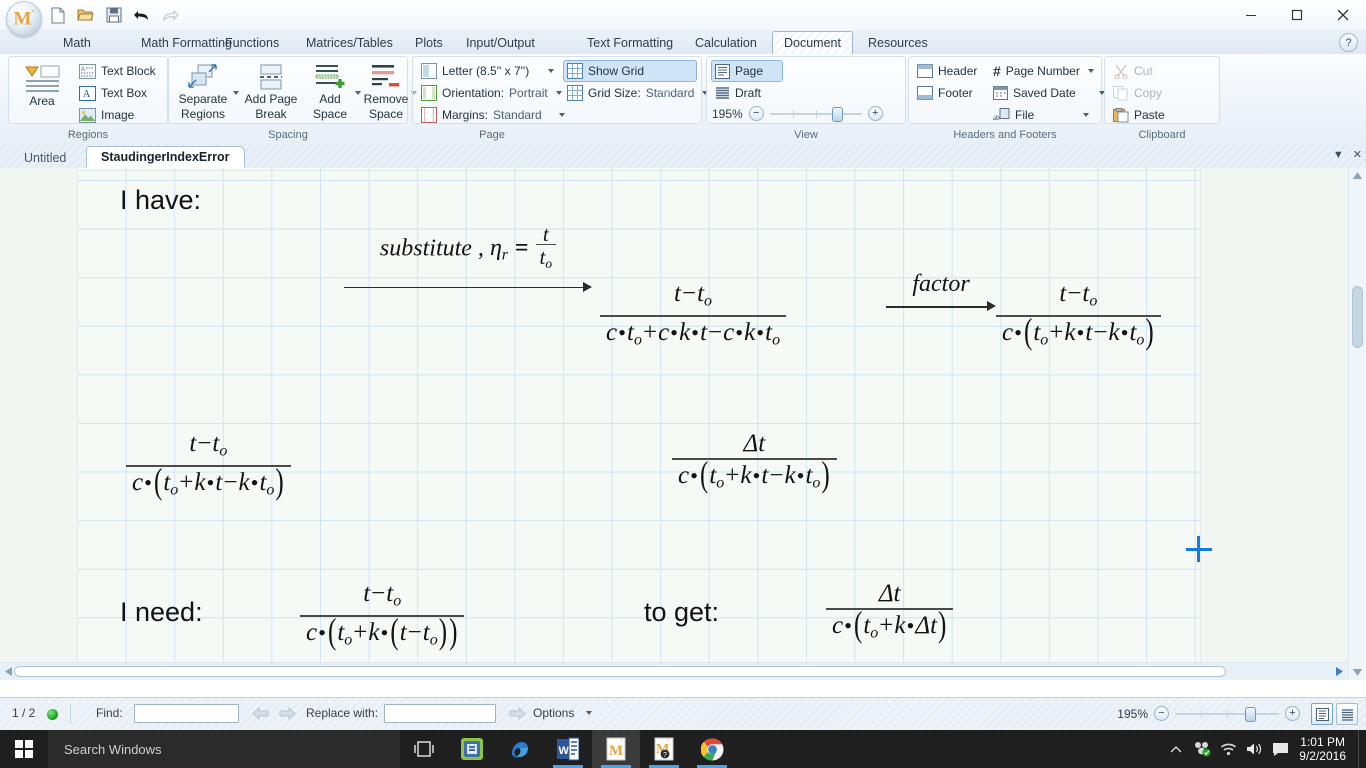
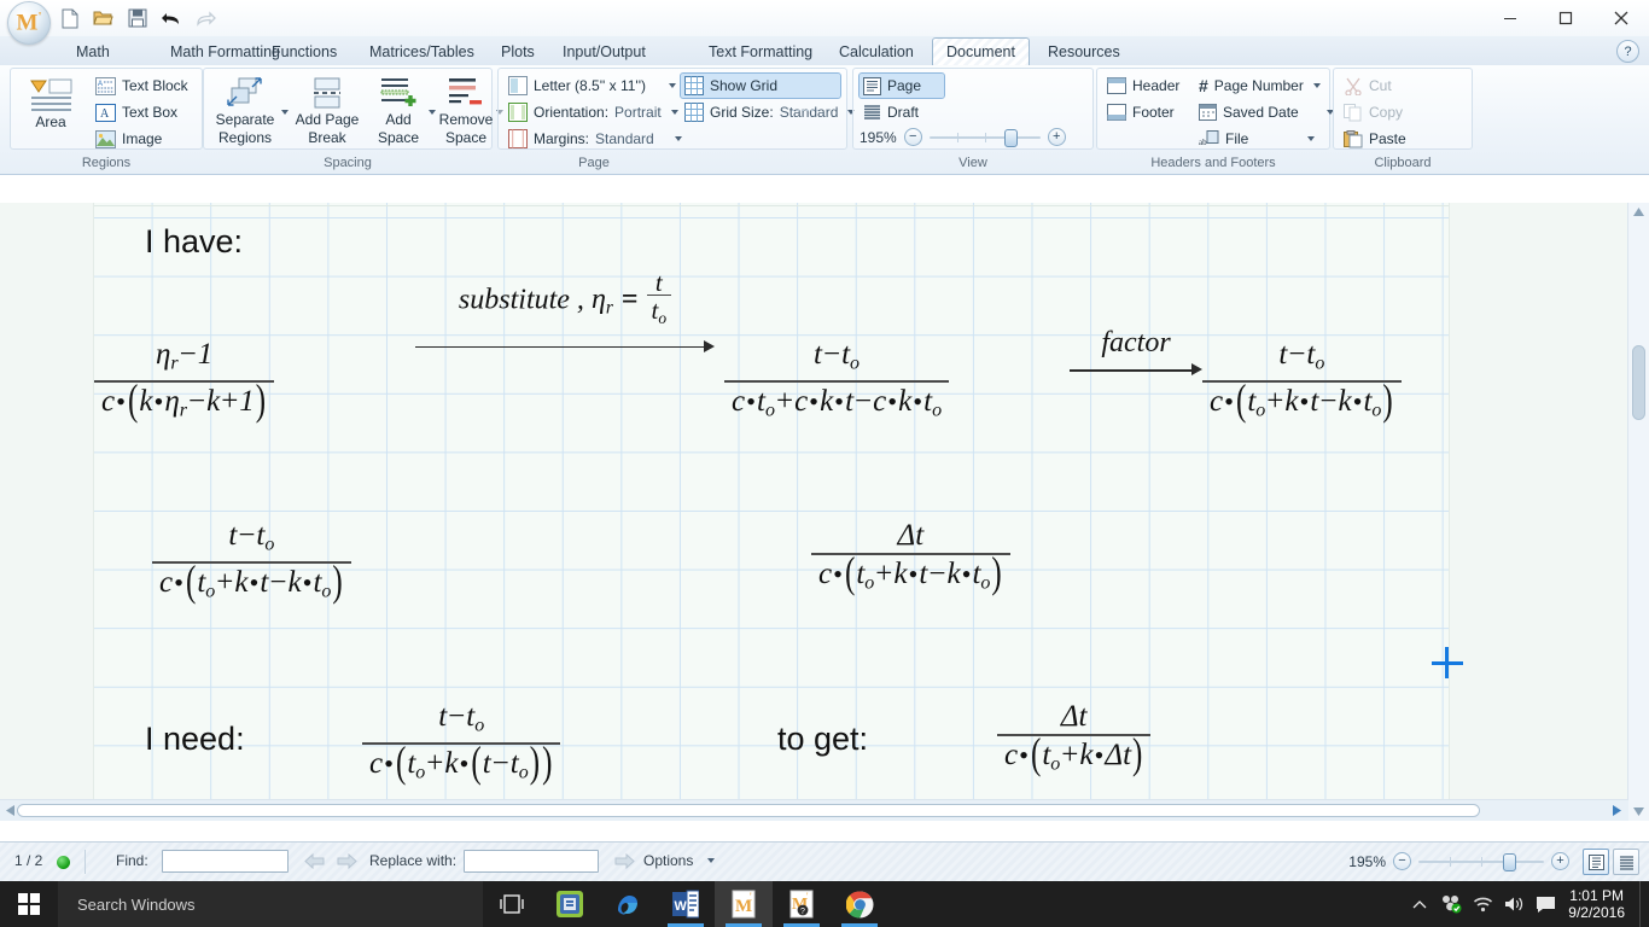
  M'
  Math
  Math Formatting
  Functions
  Matrices/Tables
  Plots
  Input/Output
  Text Formatting
  Calculation
  Document
  Resources
  ?
  Area
  Text Block
  A
  Text Box
  Image
  Regions
  Separate
  Regions
  Add Page
  Break
  Add
  Space
  Remove
  Space
  Spacing
- Letter (8.5'' x 7'')
+ Letter (8.5'' x 11'')
  Orientation:
  Portrait
  Margins:
  Standard
  Show Grid
  Grid Size:
  Standard
  Page
  Page
  Draft
  195%
  −
  +
  View
  Header
  Footer
  #
  Page Number
  Saved Date
  ab
  File
  Headers and Footers
  Cut
  Copy
  Paste
  Clipboard
- Untitled
- StaudingerIndexError
- ▼
- ✕
  I have:
+ ηr−1
+ c•(k•ηr−k+1)
  substitute , ηr =
  t
  to
  t−to
  c•to+c•k•t−c•k•to
  factor
  t−to
  c•(to+k•t−k•to)
  t−to
  c•(to+k•t−k•to)
  Δt
  c•(to+k•t−k•to)
  I need:
  t−to
  c•(to+k•(t−to))
  to get:
  Δt
  c•(to+k•Δt)
  1 / 2
  Find:
  Replace with:
  Options
  195%
  −
  +
  Search Windows
  W
  M
  '
  M
  '
  1:01 PM
  9/2/2016
